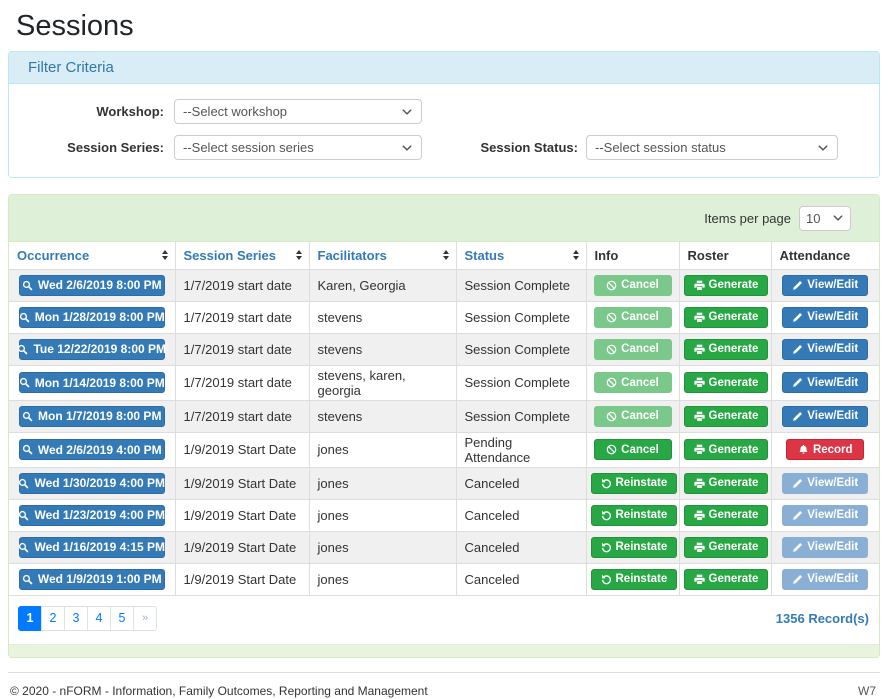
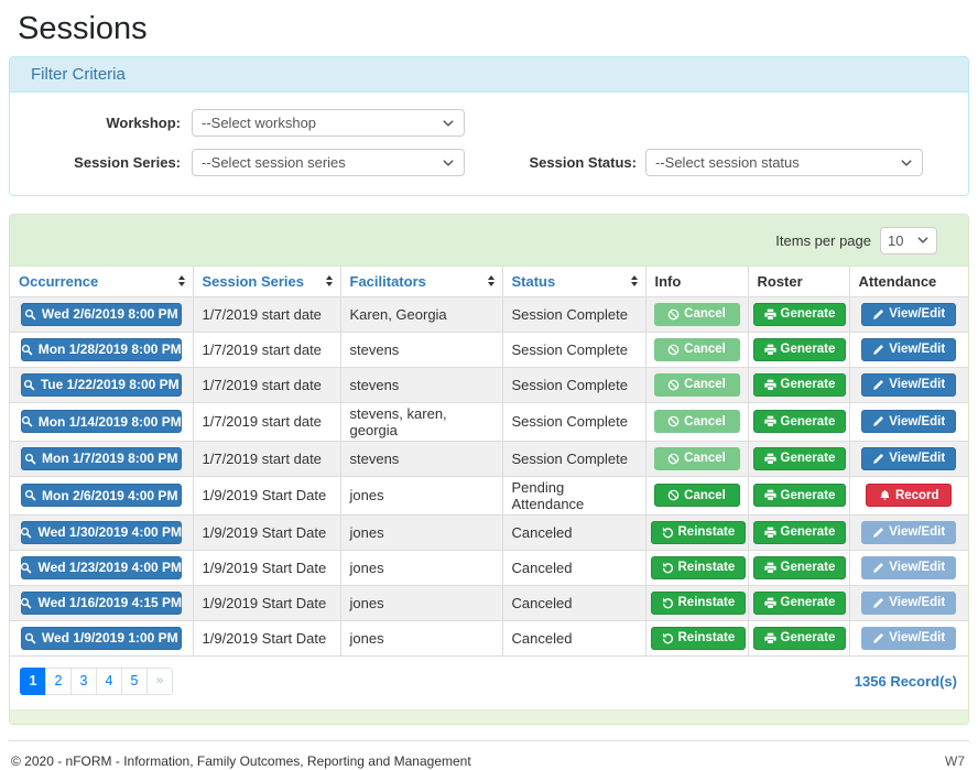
  Sessions
  Filter Criteria
  Workshop:
  --Select workshop
  Session Series:
  --Select session series
  Session Status:
  --Select session status
  Items per page
  10
  Occurrence	Session Series	Facilitators	Status	Info	Roster	Attendance
  Wed 2/6/2019 8:00 PM	1/7/2019 start date	Karen, Georgia	Session Complete	Cancel	Generate	View/Edit
  Mon 1/28/2019 8:00 PM	1/7/2019 start date	stevens	Session Complete	Cancel	Generate	View/Edit
- Tue 12/22/2019 8:00 PM	1/7/2019 start date	stevens	Session Complete	Cancel	Generate	View/Edit
+ Tue 1/22/2019 8:00 PM	1/7/2019 start date	stevens	Session Complete	Cancel	Generate	View/Edit
  Mon 1/14/2019 8:00 PM	1/7/2019 start date	stevens, karen, georgia	Session Complete	Cancel	Generate	View/Edit
  Mon 1/7/2019 8:00 PM	1/7/2019 start date	stevens	Session Complete	Cancel	Generate	View/Edit
- Wed 2/6/2019 4:00 PM	1/9/2019 Start Date	jones	Pending Attendance	Cancel	Generate	Record
+ Mon 2/6/2019 4:00 PM	1/9/2019 Start Date	jones	Pending Attendance	Cancel	Generate	Record
  Wed 1/30/2019 4:00 PM	1/9/2019 Start Date	jones	Canceled	Reinstate	Generate	View/Edit
  Wed 1/23/2019 4:00 PM	1/9/2019 Start Date	jones	Canceled	Reinstate	Generate	View/Edit
  Wed 1/16/2019 4:15 PM	1/9/2019 Start Date	jones	Canceled	Reinstate	Generate	View/Edit
  Wed 1/9/2019 1:00 PM	1/9/2019 Start Date	jones	Canceled	Reinstate	Generate	View/Edit
  1
  2
  3
  4
  5
  »
  1356 Record(s)
  © 2020 - nFORM - Information, Family Outcomes, Reporting and Management
  W7
